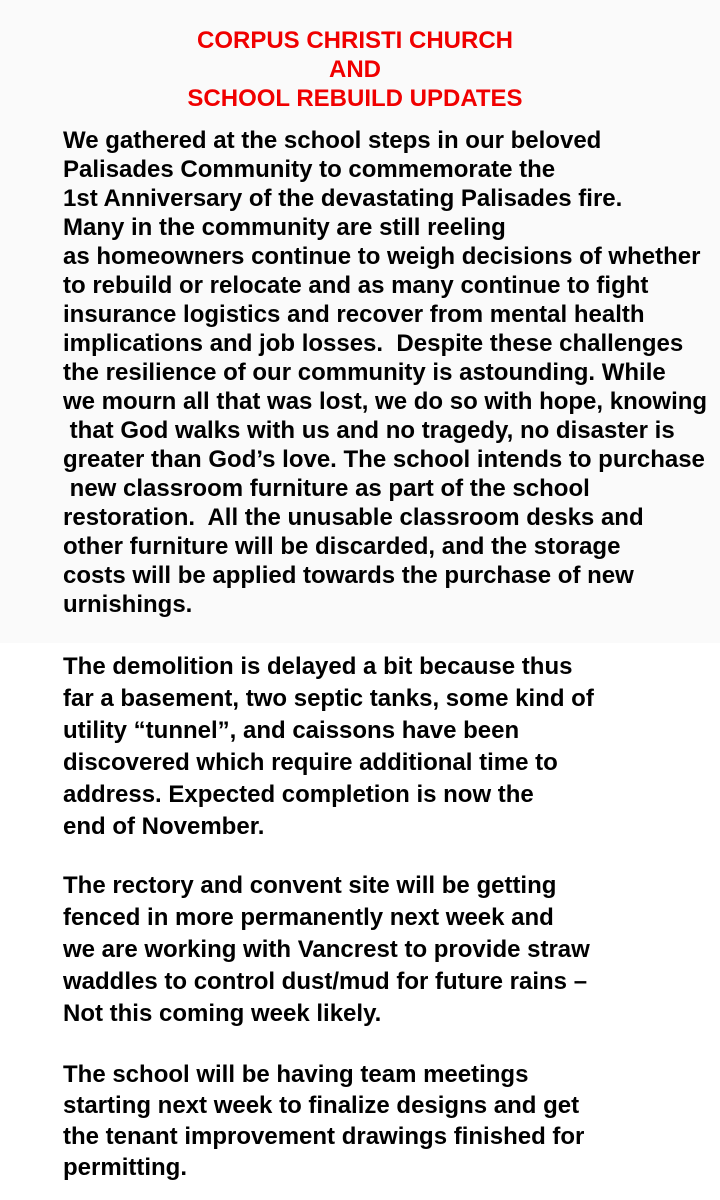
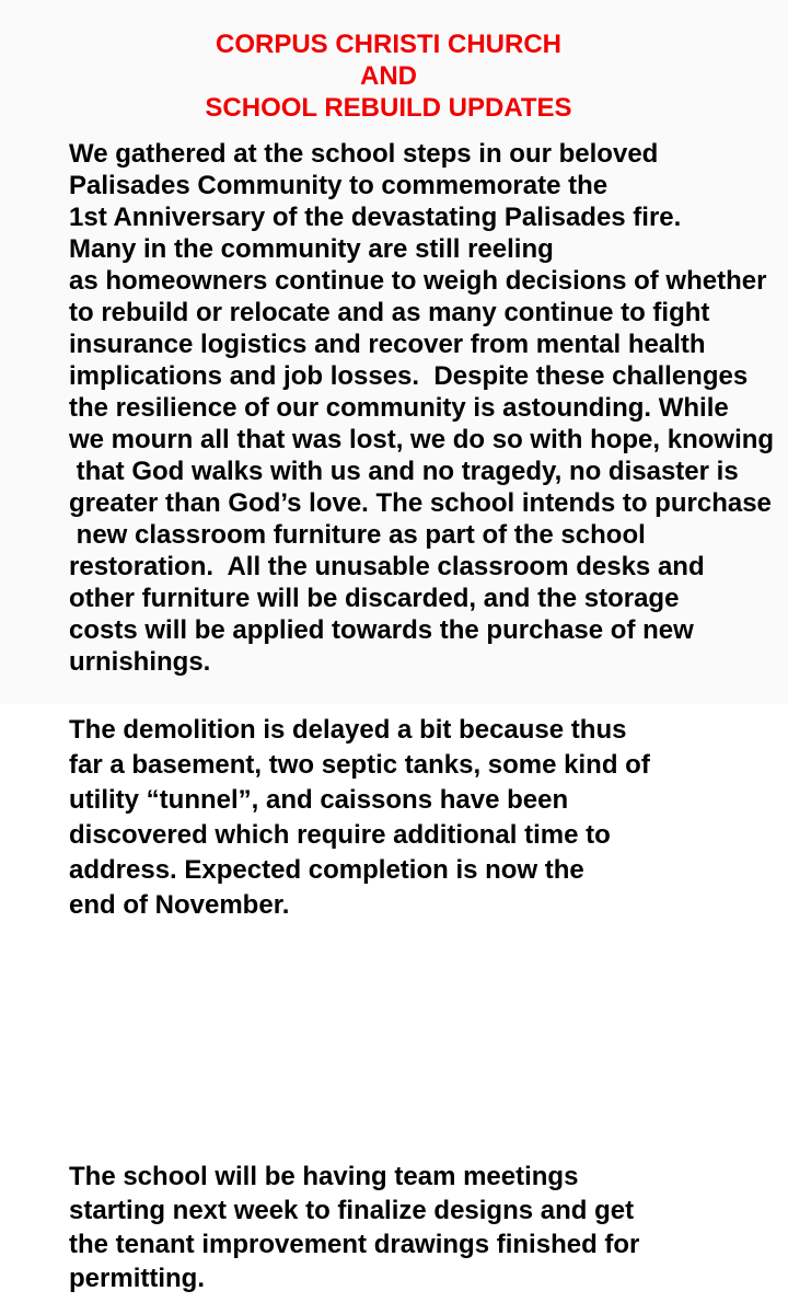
  CORPUS CHRISTI CHURCH
  AND
  SCHOOL REBUILD UPDATES
  We gathered at the school steps in our beloved
  Palisades Community to commemorate the
  1st Anniversary of the devastating Palisades fire.
  Many in the community are still reeling
  as homeowners continue to weigh decisions of whether
  to rebuild or relocate and as many continue to fight
  insurance logistics and recover from mental health
  implications and job losses. Despite these challenges
  the resilience of our community is astounding. While
  we mourn all that was lost, we do so with hope, knowing
  that God walks with us and no tragedy, no disaster is
  greater than God’s love. The school intends to purchase
  new classroom furniture as part of the school
  restoration. All the unusable classroom desks and
  other furniture will be discarded, and the storage
  costs will be applied towards the purchase of new
  urnishings.
  The demolition is delayed a bit because thus
  far a basement, two septic tanks, some kind of
  utility “tunnel”, and caissons have been
  discovered which require additional time to
  address. Expected completion is now the
  end of November.
- The rectory and convent site will be getting
- fenced in more permanently next week and
- we are working with Vancrest to provide straw
- waddles to control dust/mud for future rains –
- Not this coming week likely.
  The school will be having team meetings
  starting next week to finalize designs and get
  the tenant improvement drawings finished for
  permitting.
